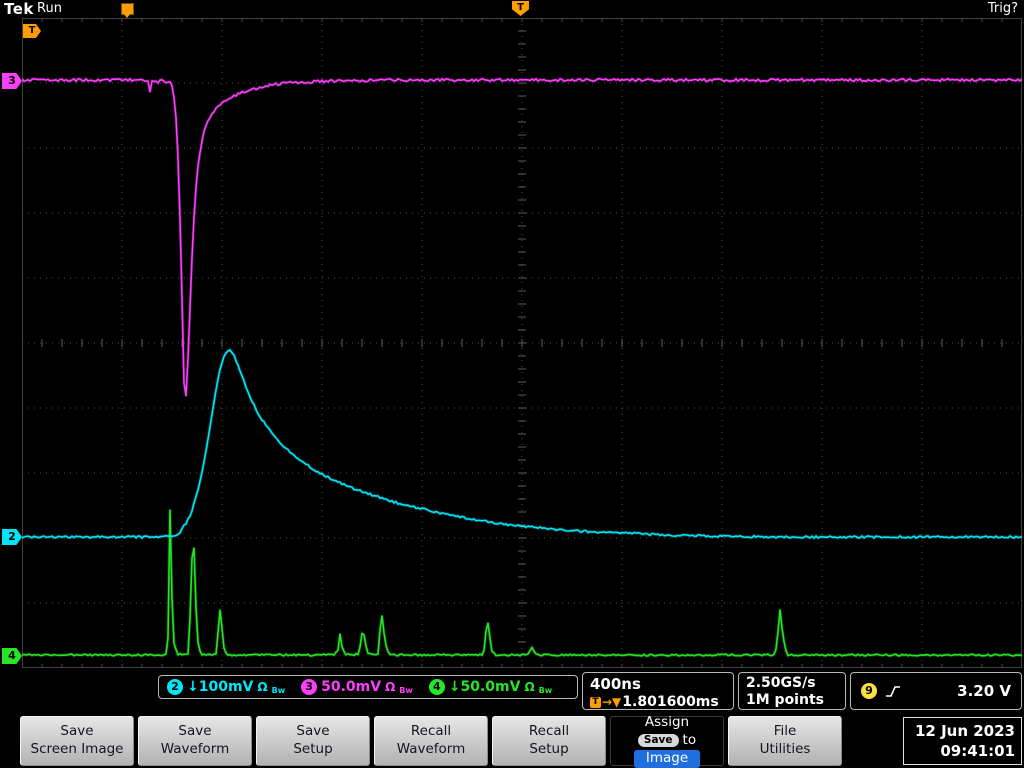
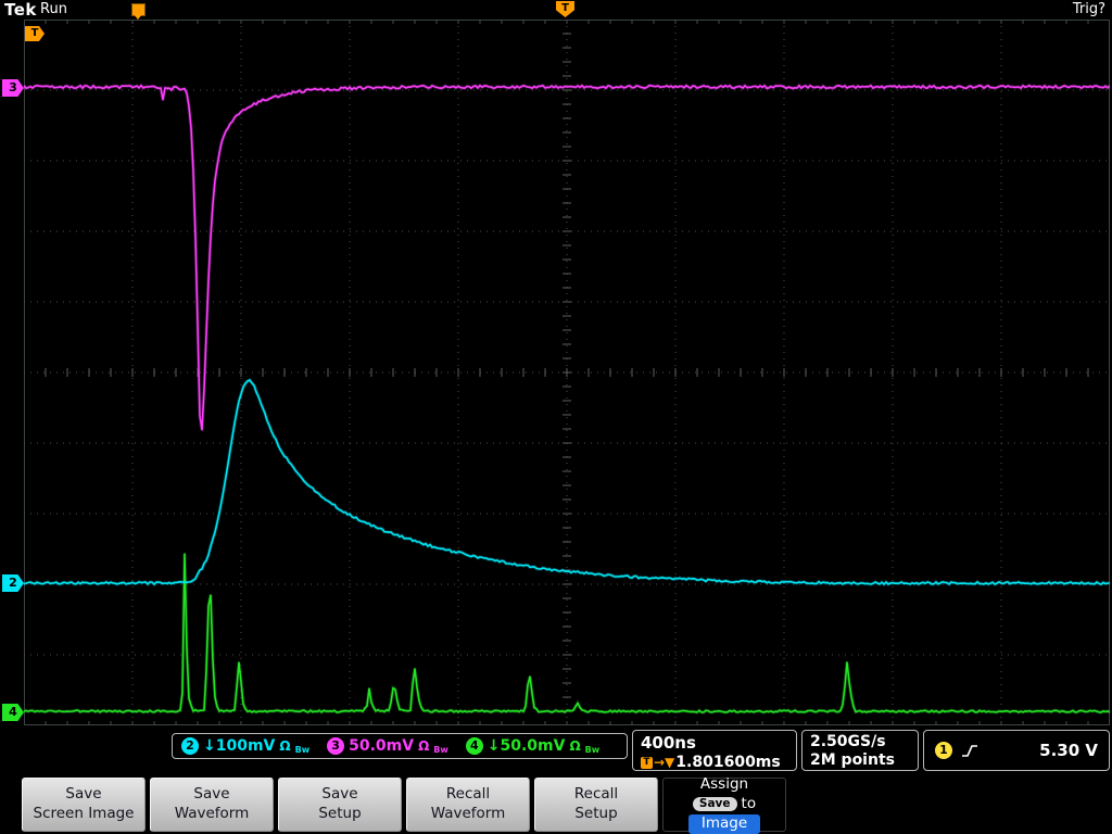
  Tek
  Run
  Trig?
  T
  T
  3
  2
  4
  2
  ↓100mV
  Ω
  Bw
  3
  50.0mV
  Ω
  Bw
  4
  ↓50.0mV
  Ω
  Bw
  400ns
  T
  →▼
  1.801600ms
  2.50GS/s
- 1M points
+ 2M points
- 9
+ 1
- 3.20 V
+ 5.30 V
  Save
  Screen Image
  Save
  Waveform
  Save
  Setup
  Recall
  Waveform
  Recall
  Setup
  Assign
  Save
  to
  Image
- File
- Utilities
- 12 Jun 2023
- 09:41:01
